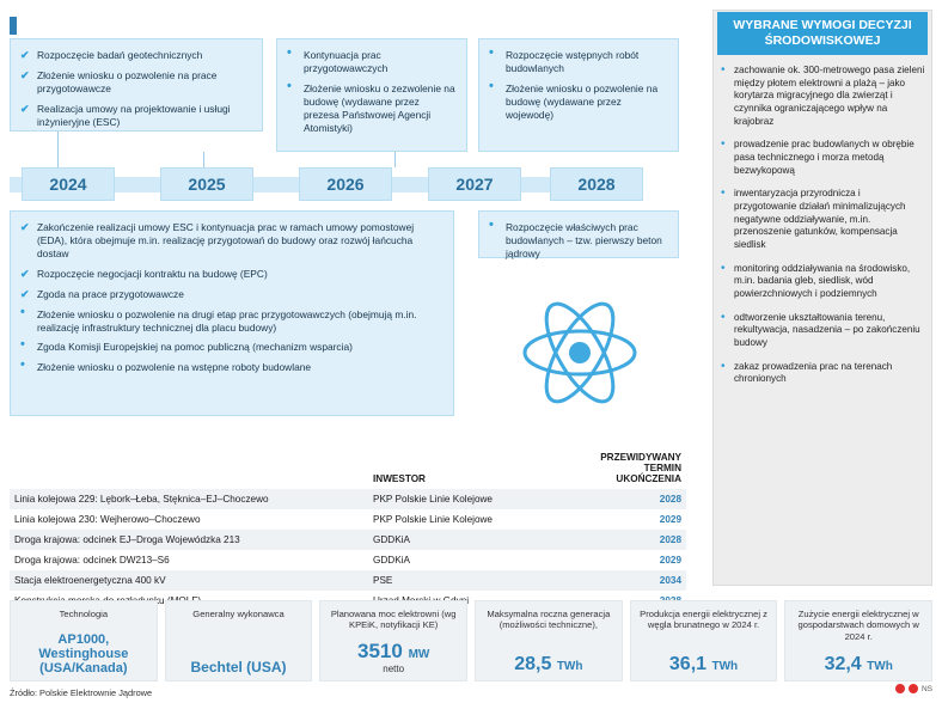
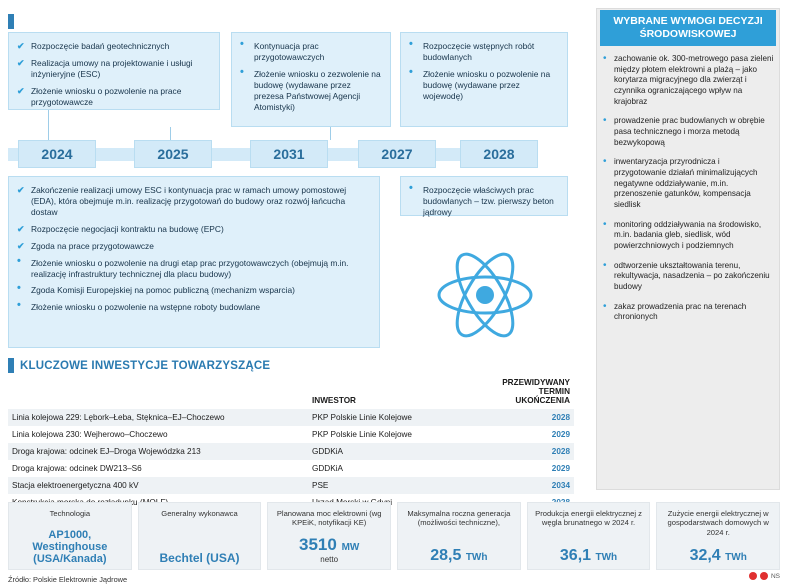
  ✔
  Rozpoczęcie badań geotechnicznych
  ✔
- Złożenie wniosku o pozwolenie na prace przygotowawcze
+ Realizacja umowy na projektowanie i usługi inżynieryjne (ESC)
  ✔
- Realizacja umowy na projektowanie i usługi inżynieryjne (ESC)
+ Złożenie wniosku o pozwolenie na prace przygotowawcze
  •
  Kontynuacja prac przygotowawczych
  •
  Złożenie wniosku o zezwolenie na budowę (wydawane przez prezesa Państwowej Agencji Atomistyki)
  •
  Rozpoczęcie wstępnych robót budowlanych
  •
  Złożenie wniosku o pozwolenie na budowę (wydawane przez wojewodę)
  2024
  2025
- 2026
+ 2031
  2027
  2028
  ✔
  Zakończenie realizacji umowy ESC i kontynuacja prac w ramach umowy pomostowej (EDA), która obejmuje m.in. realizację przygotowań do budowy oraz rozwój łańcucha dostaw
  ✔
  Rozpoczęcie negocjacji kontraktu na budowę (EPC)
  ✔
  Zgoda na prace przygotowawcze
  •
  Złożenie wniosku o pozwolenie na drugi etap prac przygotowawczych (obejmują m.in. realizację infrastruktury technicznej dla placu budowy)
  •
  Zgoda Komisji Europejskiej na pomoc publiczną (mechanizm wsparcia)
  •
  Złożenie wniosku o pozwolenie na wstępne roboty budowlane
  •
  Rozpoczęcie właściwych prac budowlanych – tzw. pierwszy beton jądrowy
  WYBRANE WYMOGI DECYZJI ŚRODOWISKOWEJ
  •
  zachowanie ok. 300-metrowego pasa zieleni między płotem elektrowni a plażą – jako korytarza migracyjnego dla zwierząt i czynnika ograniczającego wpływ na krajobraz
  •
  prowadzenie prac budowlanych w obrębie pasa technicznego i morza metodą bezwykopową
  •
  inwentaryzacja przyrodnicza i przygotowanie działań minimalizujących negatywne oddziaływanie, m.in. przenoszenie gatunków, kompensacja siedlisk
  •
  monitoring oddziaływania na środowisko, m.in. badania gleb, siedlisk, wód powierzchniowych i podziemnych
  •
  odtworzenie ukształtowania terenu, rekultywacja, nasadzenia – po zakończeniu budowy
  •
  zakaz prowadzenia prac na terenach chronionych
+ KLUCZOWE INWESTYCJE TOWARZYSZĄCE
  	INWESTOR	PRZEWIDYWANY TERMIN UKOŃCZENIA
  Linia kolejowa 229: Lębork–Łeba, Stęknica–EJ–Choczewo	PKP Polskie Linie Kolejowe	2028
  Linia kolejowa 230: Wejherowo–Choczewo	PKP Polskie Linie Kolejowe	2029
  Droga krajowa: odcinek EJ–Droga Wojewódzka 213	GDDKiA	2028
  Droga krajowa: odcinek DW213–S6	GDDKiA	2029
  Stacja elektroenergetyczna 400 kV	PSE	2034
  Technologia
  AP1000, Westinghouse (USA/Kanada)
  Generalny wykonawca
  Bechtel (USA)
  Planowana moc elektrowni (wg KPEiK, notyfikacji KE)
  3510 MW
  netto
  Maksymalna roczna generacja (możliwości techniczne),
  28,5 TWh
  Produkcja energii elektrycznej z węgla brunatnego w 2024 r.
  36,1 TWh
  Zużycie energii elektrycznej w gospodarstwach domowych w 2024 r.
  32,4 TWh
  Źródło: Polskie Elektrownie Jądrowe
